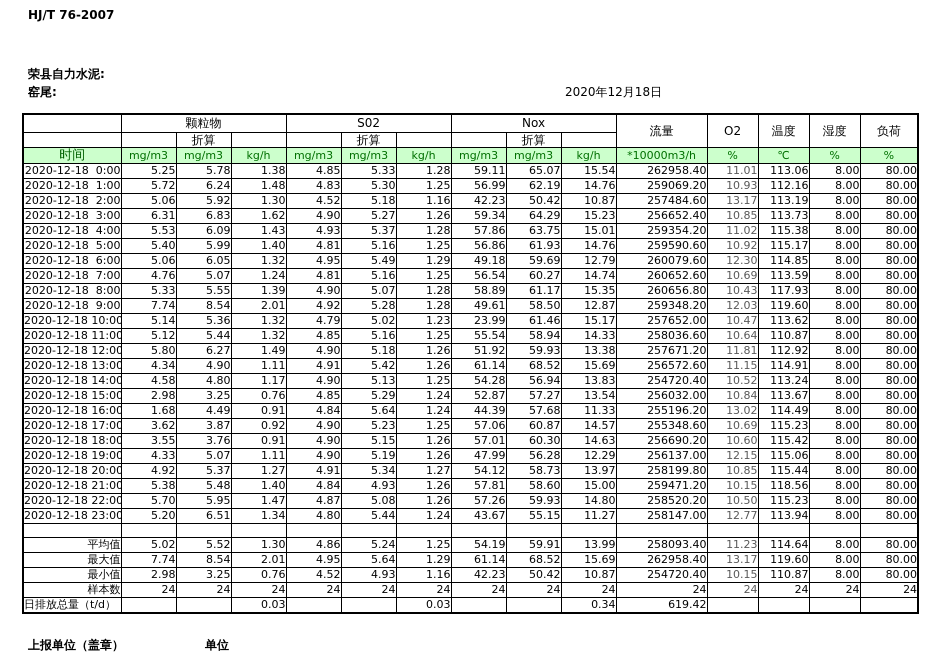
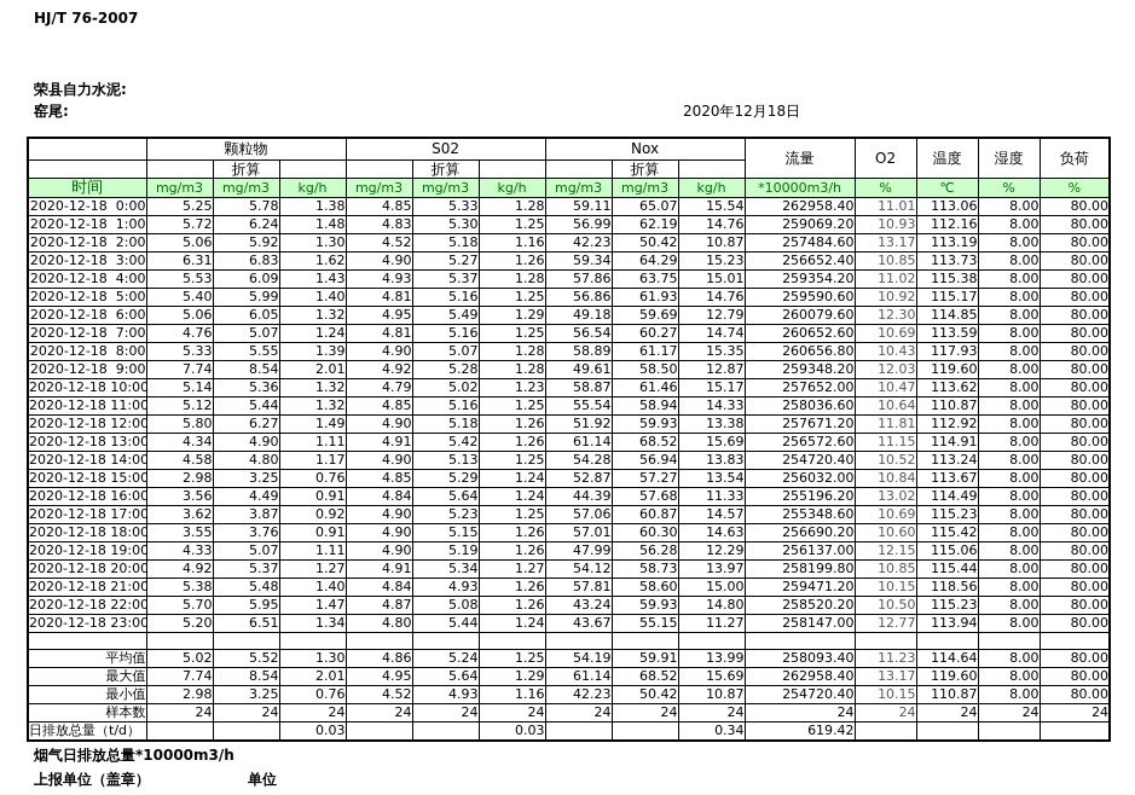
  HJ/T 76-2007
  荣县自力水泥:
  窑尾:
  2020年12月18日
  	颗粒物	S02	Nox	流量	O2	温度	湿度	负荷
  		折算			折算			折算
  时间	mg/m3	mg/m3	kg/h	mg/m3	mg/m3	kg/h	mg/m3	mg/m3	kg/h	*10000m3/h	%	℃	%	%
  2020-12-18 0:00	5.25	5.78	1.38	4.85	5.33	1.28	59.11	65.07	15.54	262958.40	11.01	113.06	8.00	80.00
  2020-12-18 1:00	5.72	6.24	1.48	4.83	5.30	1.25	56.99	62.19	14.76	259069.20	10.93	112.16	8.00	80.00
  2020-12-18 2:00	5.06	5.92	1.30	4.52	5.18	1.16	42.23	50.42	10.87	257484.60	13.17	113.19	8.00	80.00
  2020-12-18 3:00	6.31	6.83	1.62	4.90	5.27	1.26	59.34	64.29	15.23	256652.40	10.85	113.73	8.00	80.00
  2020-12-18 4:00	5.53	6.09	1.43	4.93	5.37	1.28	57.86	63.75	15.01	259354.20	11.02	115.38	8.00	80.00
  2020-12-18 5:00	5.40	5.99	1.40	4.81	5.16	1.25	56.86	61.93	14.76	259590.60	10.92	115.17	8.00	80.00
  2020-12-18 6:00	5.06	6.05	1.32	4.95	5.49	1.29	49.18	59.69	12.79	260079.60	12.30	114.85	8.00	80.00
  2020-12-18 7:00	4.76	5.07	1.24	4.81	5.16	1.25	56.54	60.27	14.74	260652.60	10.69	113.59	8.00	80.00
  2020-12-18 8:00	5.33	5.55	1.39	4.90	5.07	1.28	58.89	61.17	15.35	260656.80	10.43	117.93	8.00	80.00
  2020-12-18 9:00	7.74	8.54	2.01	4.92	5.28	1.28	49.61	58.50	12.87	259348.20	12.03	119.60	8.00	80.00
- 2020-12-18 10:00	5.14	5.36	1.32	4.79	5.02	1.23	23.99	61.46	15.17	257652.00	10.47	113.62	8.00	80.00
+ 2020-12-18 10:00	5.14	5.36	1.32	4.79	5.02	1.23	58.87	61.46	15.17	257652.00	10.47	113.62	8.00	80.00
  2020-12-18 11:00	5.12	5.44	1.32	4.85	5.16	1.25	55.54	58.94	14.33	258036.60	10.64	110.87	8.00	80.00
  2020-12-18 12:00	5.80	6.27	1.49	4.90	5.18	1.26	51.92	59.93	13.38	257671.20	11.81	112.92	8.00	80.00
  2020-12-18 13:00	4.34	4.90	1.11	4.91	5.42	1.26	61.14	68.52	15.69	256572.60	11.15	114.91	8.00	80.00
  2020-12-18 14:00	4.58	4.80	1.17	4.90	5.13	1.25	54.28	56.94	13.83	254720.40	10.52	113.24	8.00	80.00
  2020-12-18 15:00	2.98	3.25	0.76	4.85	5.29	1.24	52.87	57.27	13.54	256032.00	10.84	113.67	8.00	80.00
- 2020-12-18 16:00	1.68	4.49	0.91	4.84	5.64	1.24	44.39	57.68	11.33	255196.20	13.02	114.49	8.00	80.00
+ 2020-12-18 16:00	3.56	4.49	0.91	4.84	5.64	1.24	44.39	57.68	11.33	255196.20	13.02	114.49	8.00	80.00
  2020-12-18 17:00	3.62	3.87	0.92	4.90	5.23	1.25	57.06	60.87	14.57	255348.60	10.69	115.23	8.00	80.00
  2020-12-18 18:00	3.55	3.76	0.91	4.90	5.15	1.26	57.01	60.30	14.63	256690.20	10.60	115.42	8.00	80.00
  2020-12-18 19:00	4.33	5.07	1.11	4.90	5.19	1.26	47.99	56.28	12.29	256137.00	12.15	115.06	8.00	80.00
  2020-12-18 20:00	4.92	5.37	1.27	4.91	5.34	1.27	54.12	58.73	13.97	258199.80	10.85	115.44	8.00	80.00
  2020-12-18 21:00	5.38	5.48	1.40	4.84	4.93	1.26	57.81	58.60	15.00	259471.20	10.15	118.56	8.00	80.00
- 2020-12-18 22:00	5.70	5.95	1.47	4.87	5.08	1.26	57.26	59.93	14.80	258520.20	10.50	115.23	8.00	80.00
+ 2020-12-18 22:00	5.70	5.95	1.47	4.87	5.08	1.26	43.24	59.93	14.80	258520.20	10.50	115.23	8.00	80.00
  2020-12-18 23:00	5.20	6.51	1.34	4.80	5.44	1.24	43.67	55.15	11.27	258147.00	12.77	113.94	8.00	80.00
  平均值	5.02	5.52	1.30	4.86	5.24	1.25	54.19	59.91	13.99	258093.40	11.23	114.64	8.00	80.00
  最大值	7.74	8.54	2.01	4.95	5.64	1.29	61.14	68.52	15.69	262958.40	13.17	119.60	8.00	80.00
  最小值	2.98	3.25	0.76	4.52	4.93	1.16	42.23	50.42	10.87	254720.40	10.15	110.87	8.00	80.00
  样本数	24	24	24	24	24	24	24	24	24	24	24	24	24	24
  日排放总量（t/d）			0.03			0.03			0.34	619.42
+ 烟气日排放总量*10000m3/h
  上报单位（盖章）
  单位
